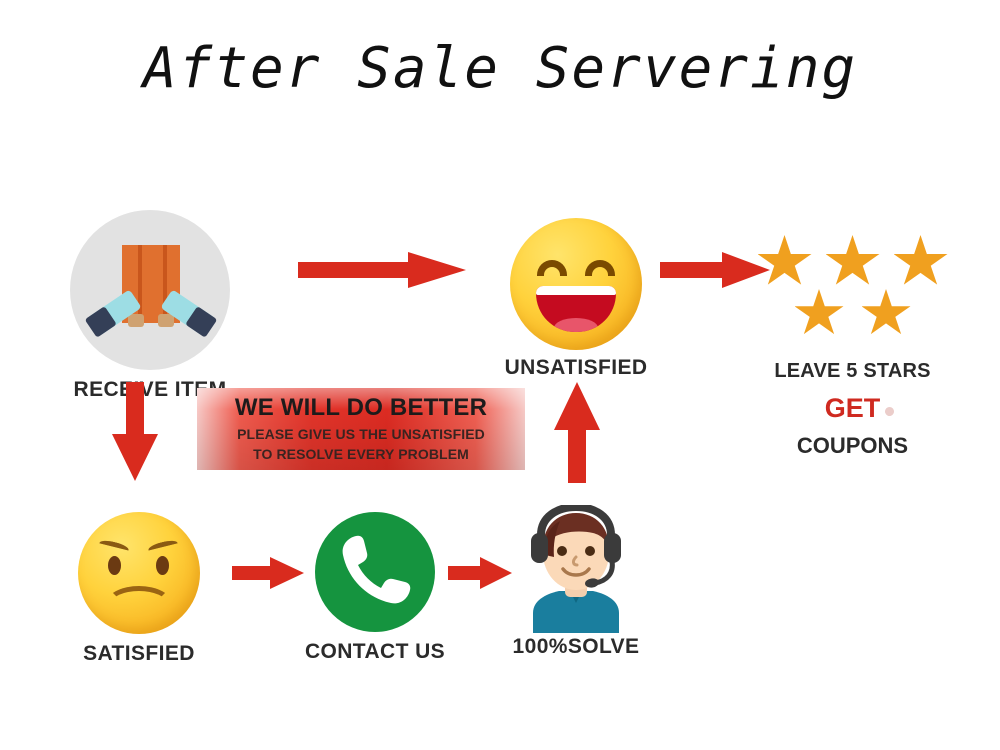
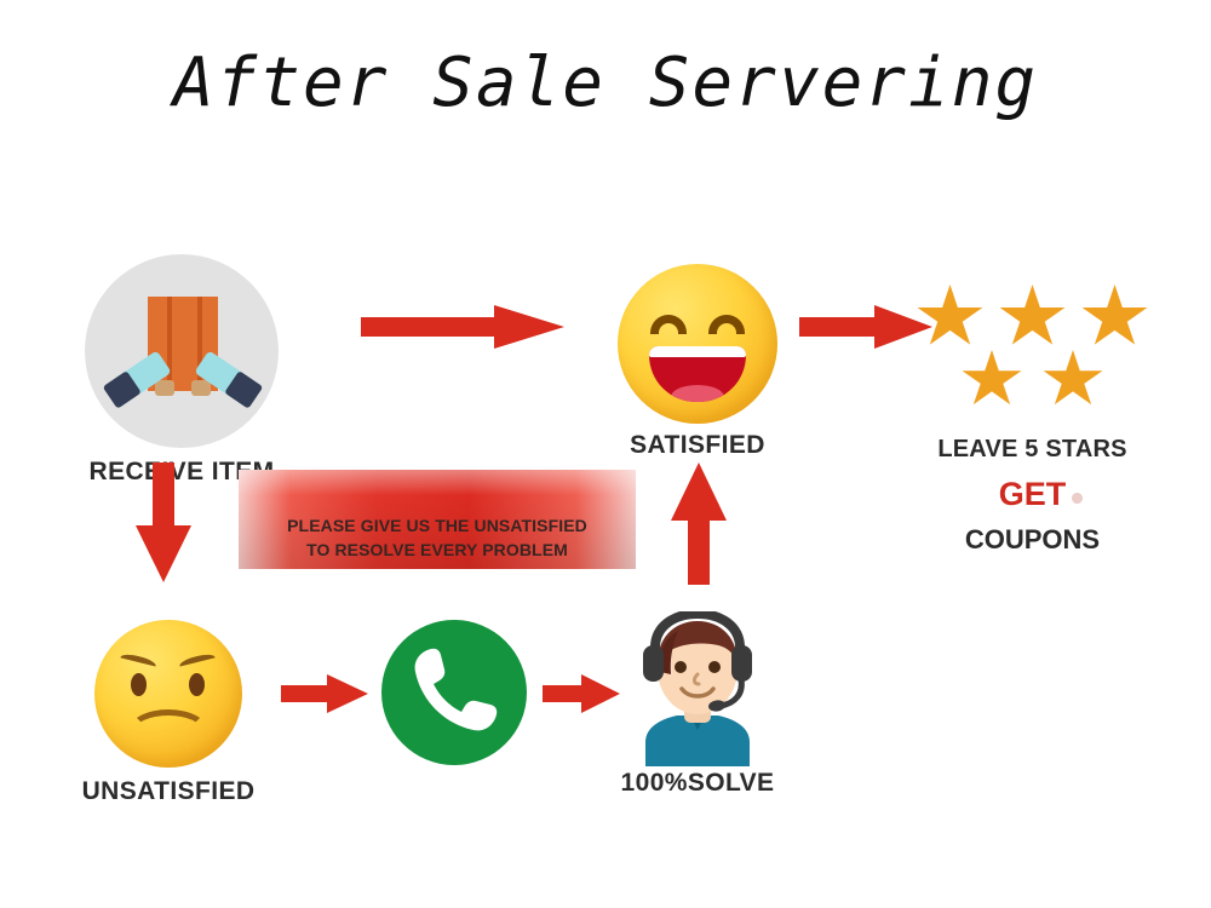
  After Sale Servering
- UNSATISFIED
+ SATISFIED
  LEAVE 5 STARS
  GET
  COUPONS
- WE WILL DO BETTER
  PLEASE GIVE US THE UNSATISFIED
  TO RESOLVE EVERY PROBLEM
- SATISFIED
+ UNSATISFIED
- CONTACT US
  100%SOLVE
